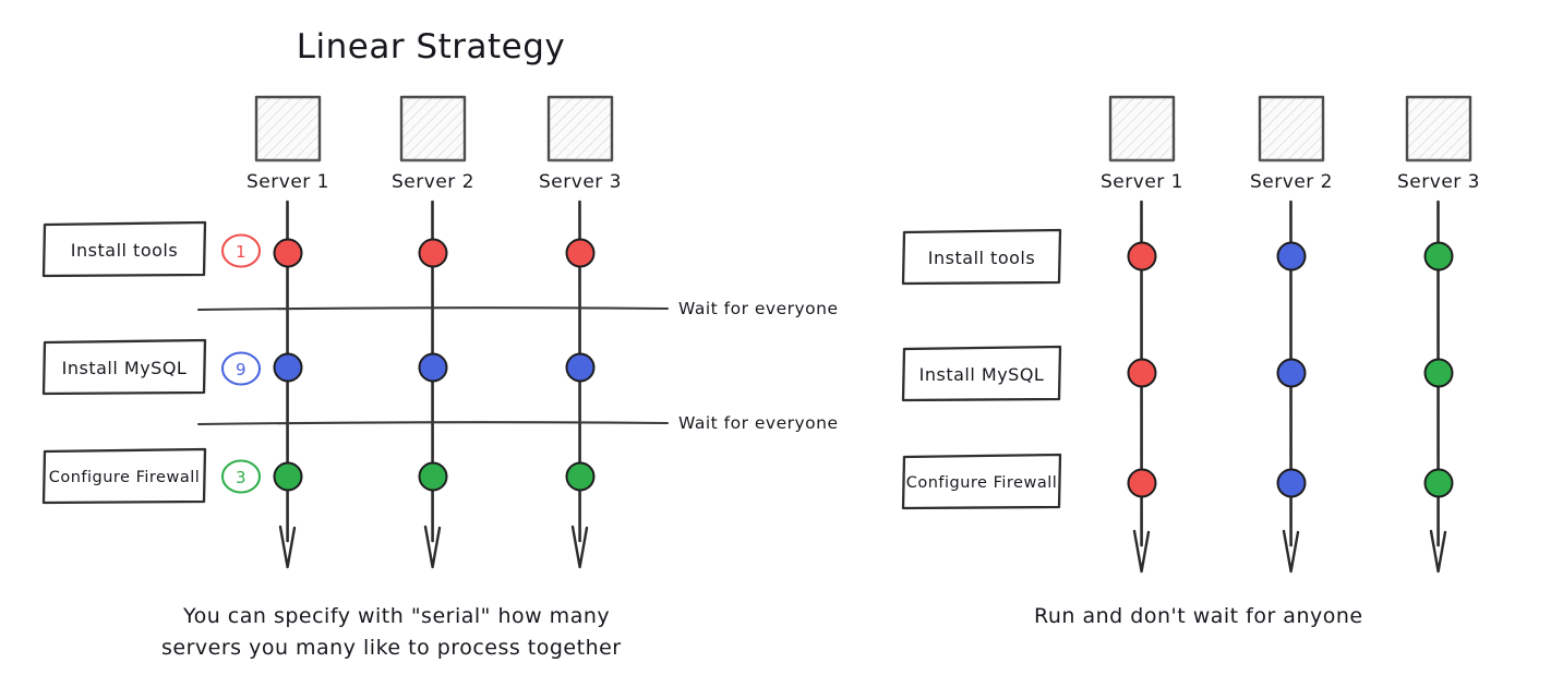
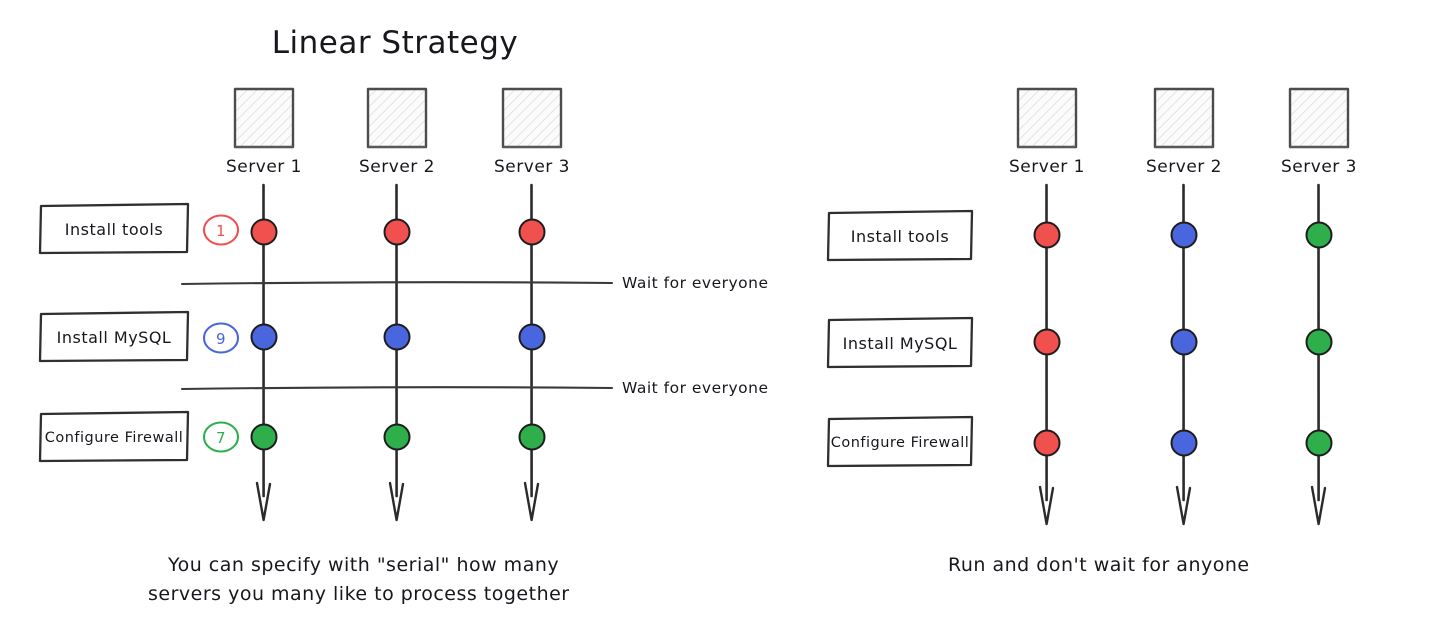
  Linear Strategy
  Server 1
  Server 2
  Server 3
  Wait for everyone
  Wait for everyone
  Install tools
  1
  Install MySQL
  9
  Configure Firewall
- 3
+ 7
  You can specify with "serial" how many
  servers you many like to process together
  Server 1
  Server 2
  Server 3
  Install tools
  Install MySQL
  Configure Firewall
  Run and don't wait for anyone
